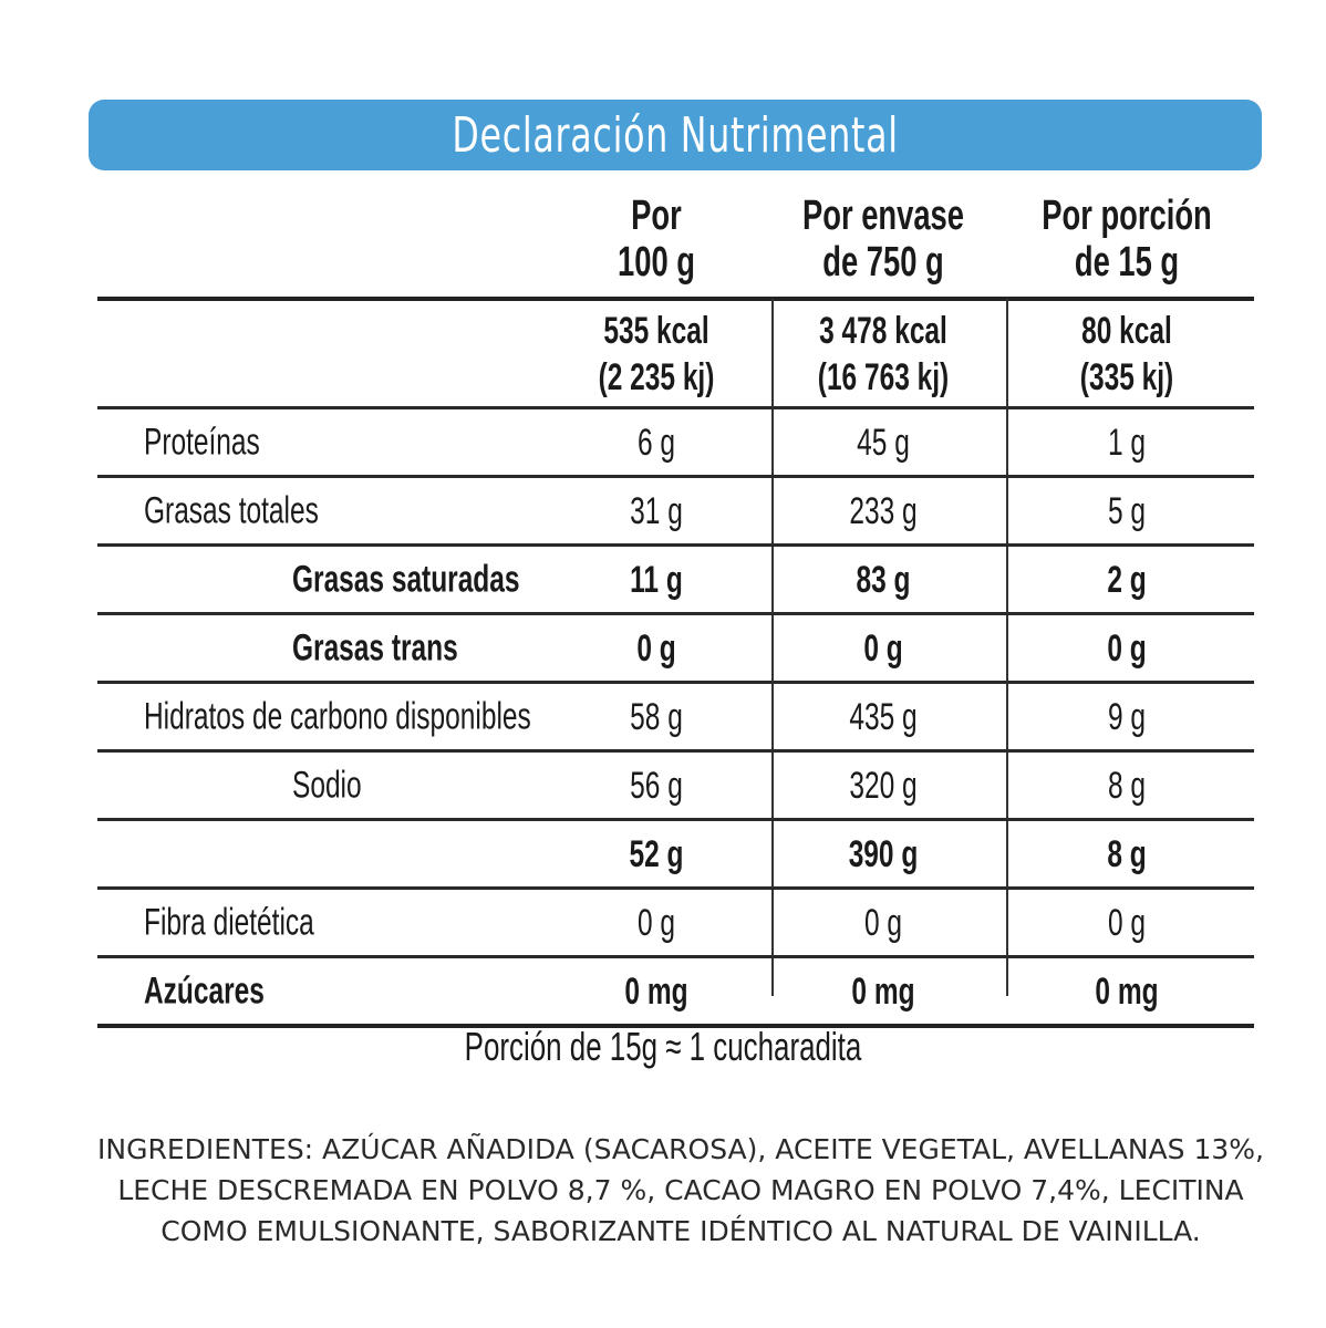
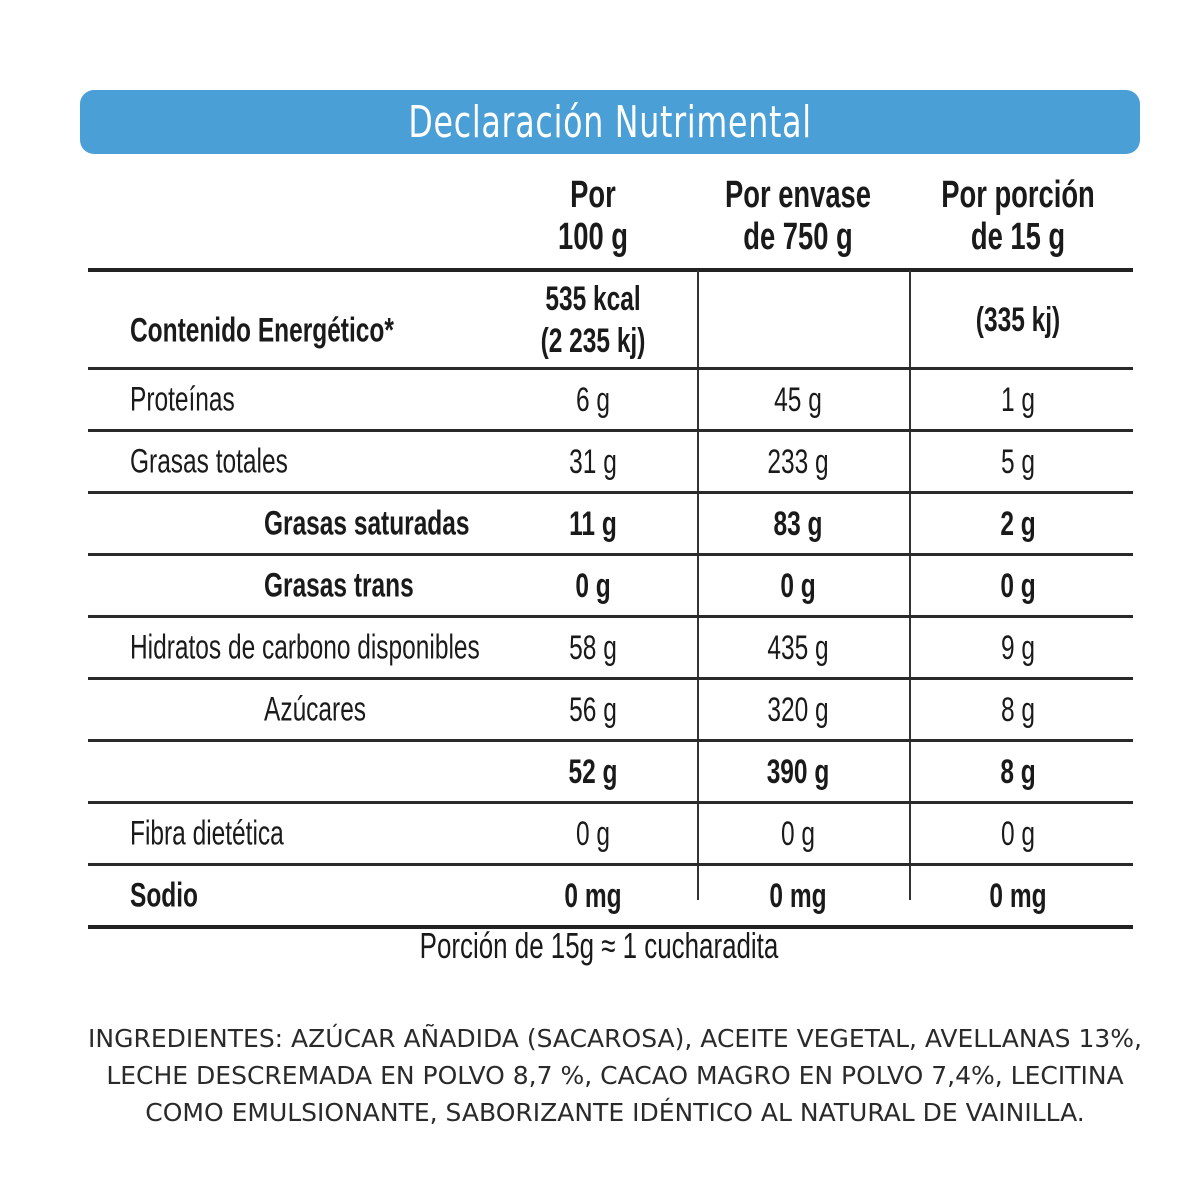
  Declaración Nutrimental
  Por
  100 g
  Por envase
  de 750 g
  Por porción
  de 15 g
+ Contenido Energético*
  535 kcal
  (2 235 kj)
- 3 478 kcal
- (16 763 kj)
- 80 kcal
  (335 kj)
  Proteínas
  6 g
  45 g
  1 g
  Grasas totales
  31 g
  233 g
  5 g
  Grasas saturadas
  11 g
  83 g
  2 g
  Grasas trans
  0 g
  0 g
  0 g
  Hidratos de carbono disponibles
  58 g
  435 g
  9 g
- Sodio
+ Azúcares
  56 g
  320 g
  8 g
  52 g
  390 g
  8 g
  Fibra dietética
  0 g
  0 g
  0 g
- Azúcares
+ Sodio
  0 mg
  0 mg
  0 mg
  Porción de 15g ≈ 1 cucharadita
  INGREDIENTES: AZÚCAR AÑADIDA (SACAROSA), ACEITE VEGETAL, AVELLANAS 13%,
  LECHE DESCREMADA EN POLVO 8,7 %, CACAO MAGRO EN POLVO 7,4%, LECITINA
  COMO EMULSIONANTE, SABORIZANTE IDÉNTICO AL NATURAL DE VAINILLA.
